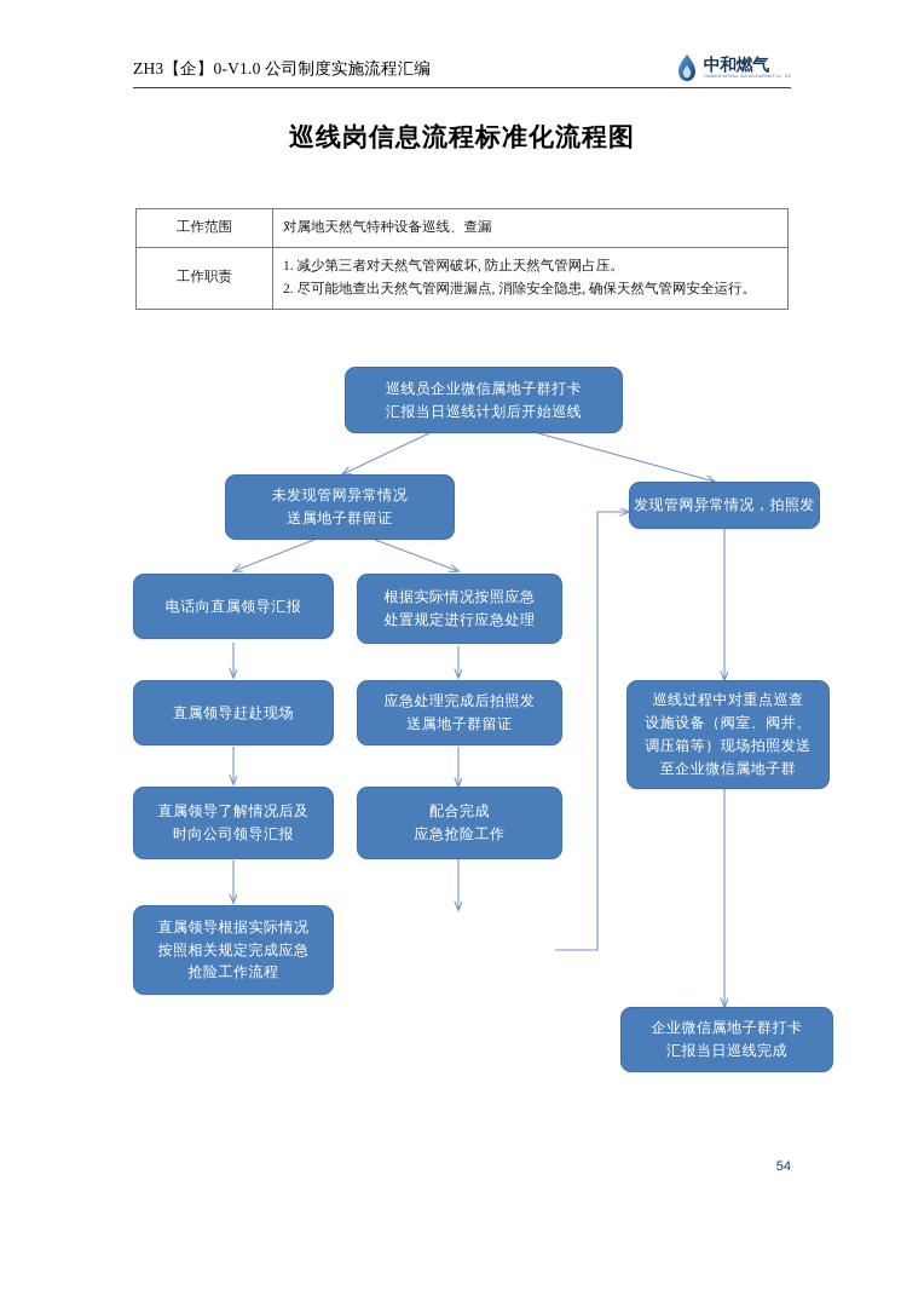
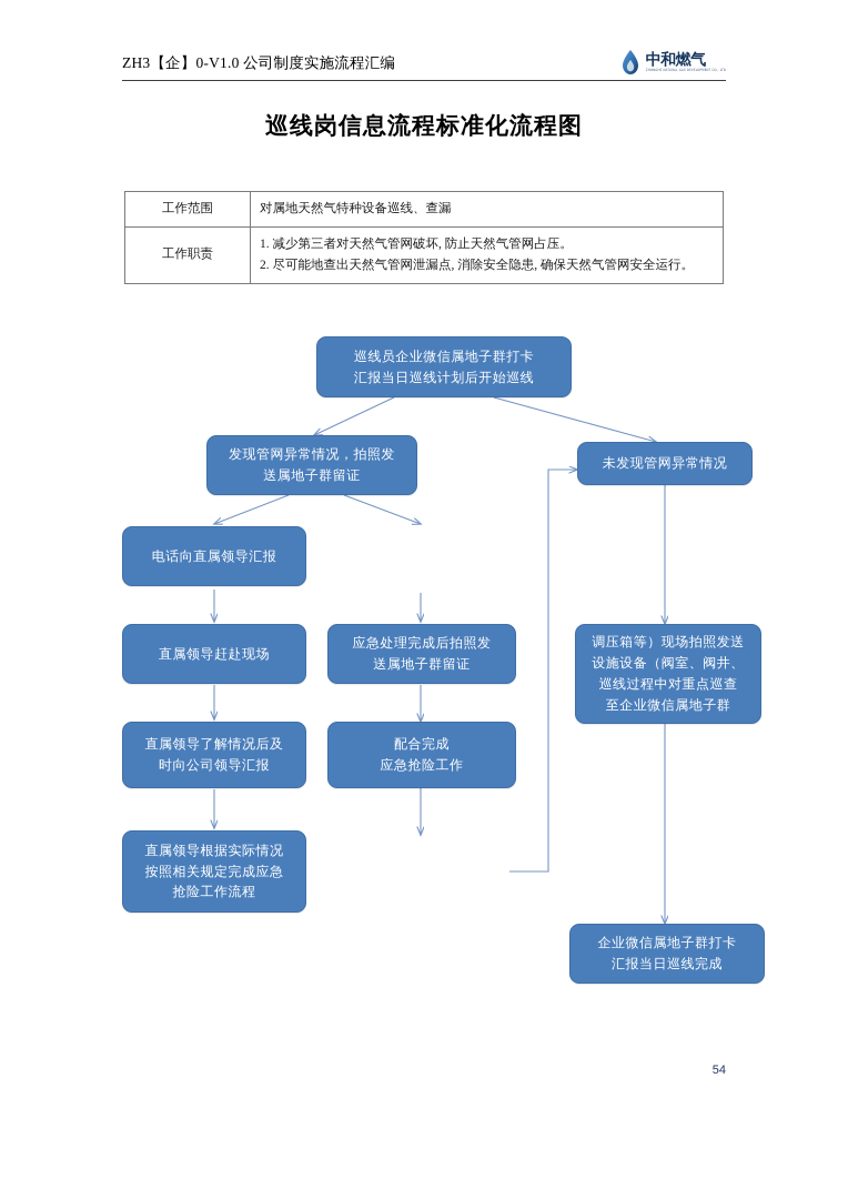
  ZH3【企】0-V1.0 公司制度实施流程汇编
  中和燃气
  巡线岗信息流程标准化流程图
  工作范围	对属地天然气特种设备巡线、查漏
  工作职责	1. 减少第三者对天然气管网破坏, 防止天然气管网占压。 2. 尽可能地查出天然气管网泄漏点, 消除安全隐患, 确保天然气管网安全运行。
  巡线员企业微信属地子群打卡
  汇报当日巡线计划后开始巡线
- 未发现管网异常情况
+ 发现管网异常情况，拍照发
  送属地子群留证
- 发现管网异常情况，拍照发
+ 未发现管网异常情况
  电话向直属领导汇报
- 根据实际情况按照应急
- 处置规定进行应急处理
  直属领导赶赴现场
  应急处理完成后拍照发
  送属地子群留证
- 巡线过程中对重点巡查
+ 调压箱等）现场拍照发送
  设施设备（阀室、阀井、
- 调压箱等）现场拍照发送
+ 巡线过程中对重点巡查
  至企业微信属地子群
  直属领导了解情况后及
  时向公司领导汇报
  配合完成
  应急抢险工作
  直属领导根据实际情况
  按照相关规定完成应急
  抢险工作流程
  企业微信属地子群打卡
  汇报当日巡线完成
  54
